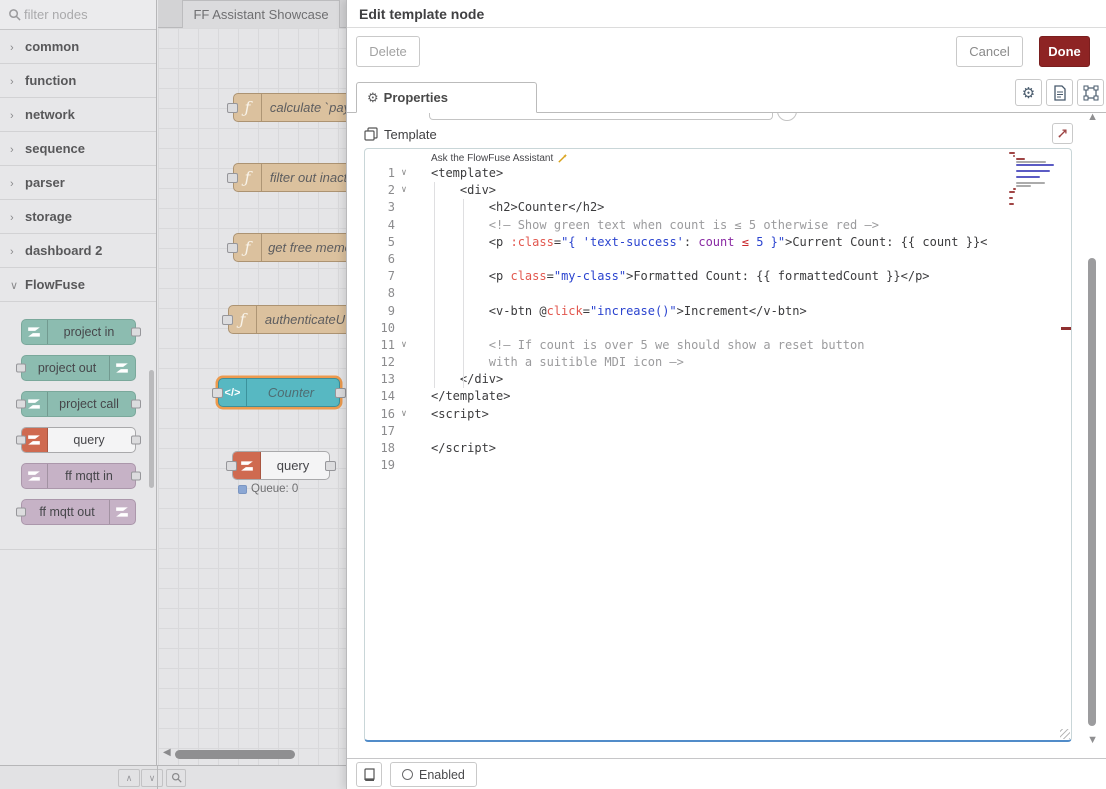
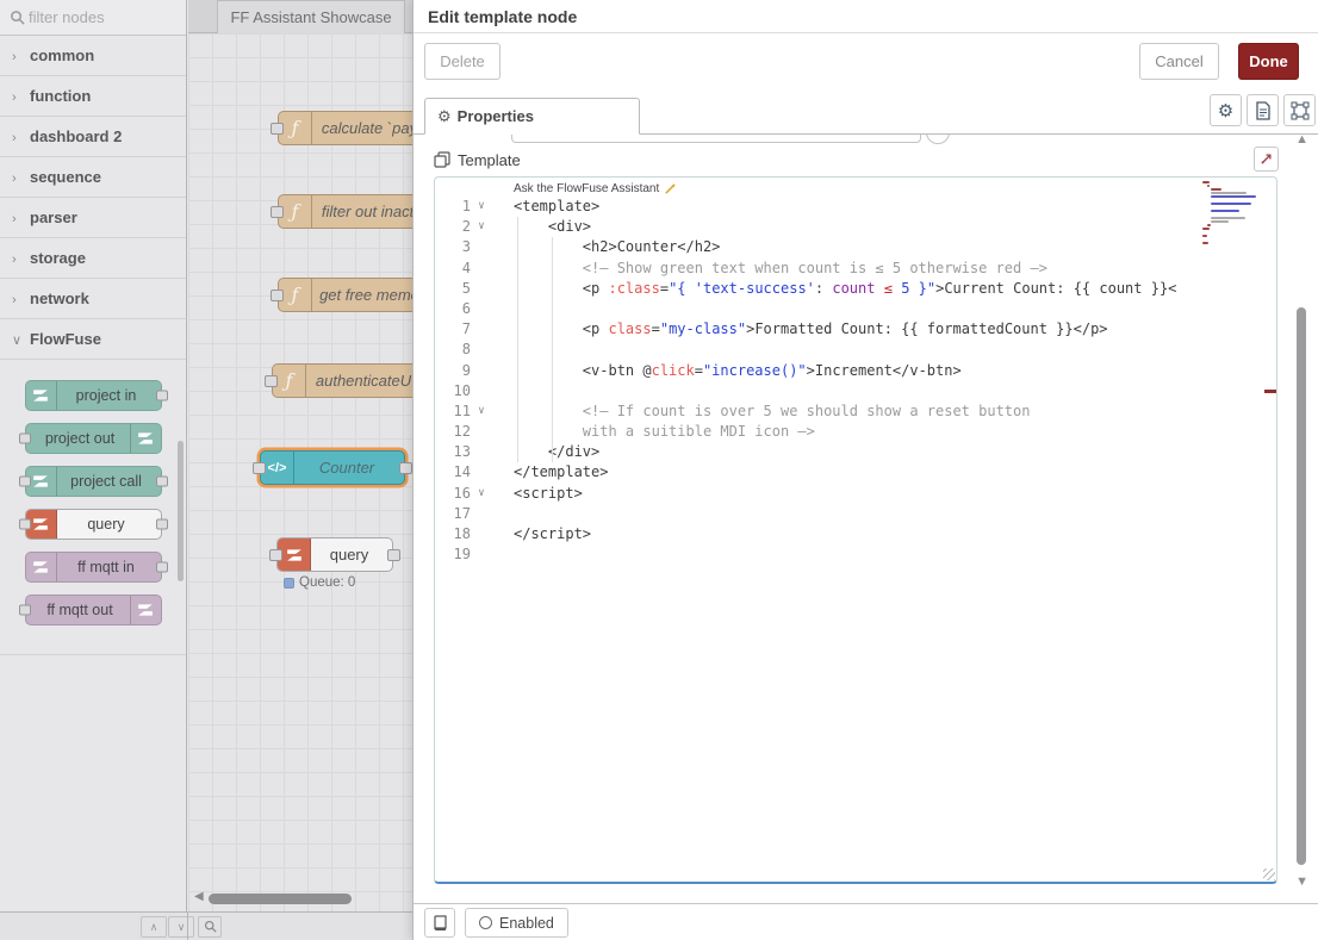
  filter nodes
  › common
  › function
- › network
+ › dashboard 2
  › sequence
  › parser
  › storage
- › dashboard 2
+ › network
  ∨ FlowFuse
  project in
  project out
  project call
  query
  ff mqtt in
  ff mqtt out
  FF Assistant Showcase
  ◀
  ƒ
  calculate `pa
  ƒ
  filter out inac
  ƒ
  get free mem
  ƒ
  authenticateU
  </>
  Counter
  query
  Queue: 0
  ∧
  ∨
  Edit template node
  Delete
  Cancel
  Done
  ⚙ Properties
  ⚙
  ▲
  ▼
  Template
  Ask the FlowFuse Assistant
  1 ∨ <template>
  2 ∨ <div>
  3 <h2>Counter</h2>
  4 <!— Show green text when count is ≤ 5 otherwise red —>
  5 <p :class="{ 'text-success': count ≤ 5 }">Current Count: {{ count }}<
  6
  7 <p class="my-class">Formatted Count: {{ formattedCount }}</p>
  8
  9 <v-btn @click="increase()">Increment</v-btn>
  10
  11 ∨ <!— If count is over 5 we should show a reset button
  12 with a suitible MDI icon —>
  13 /div>
  14 </template>
  16 ∨ <script>
  17
  18 </script>
  19
  Enabled
